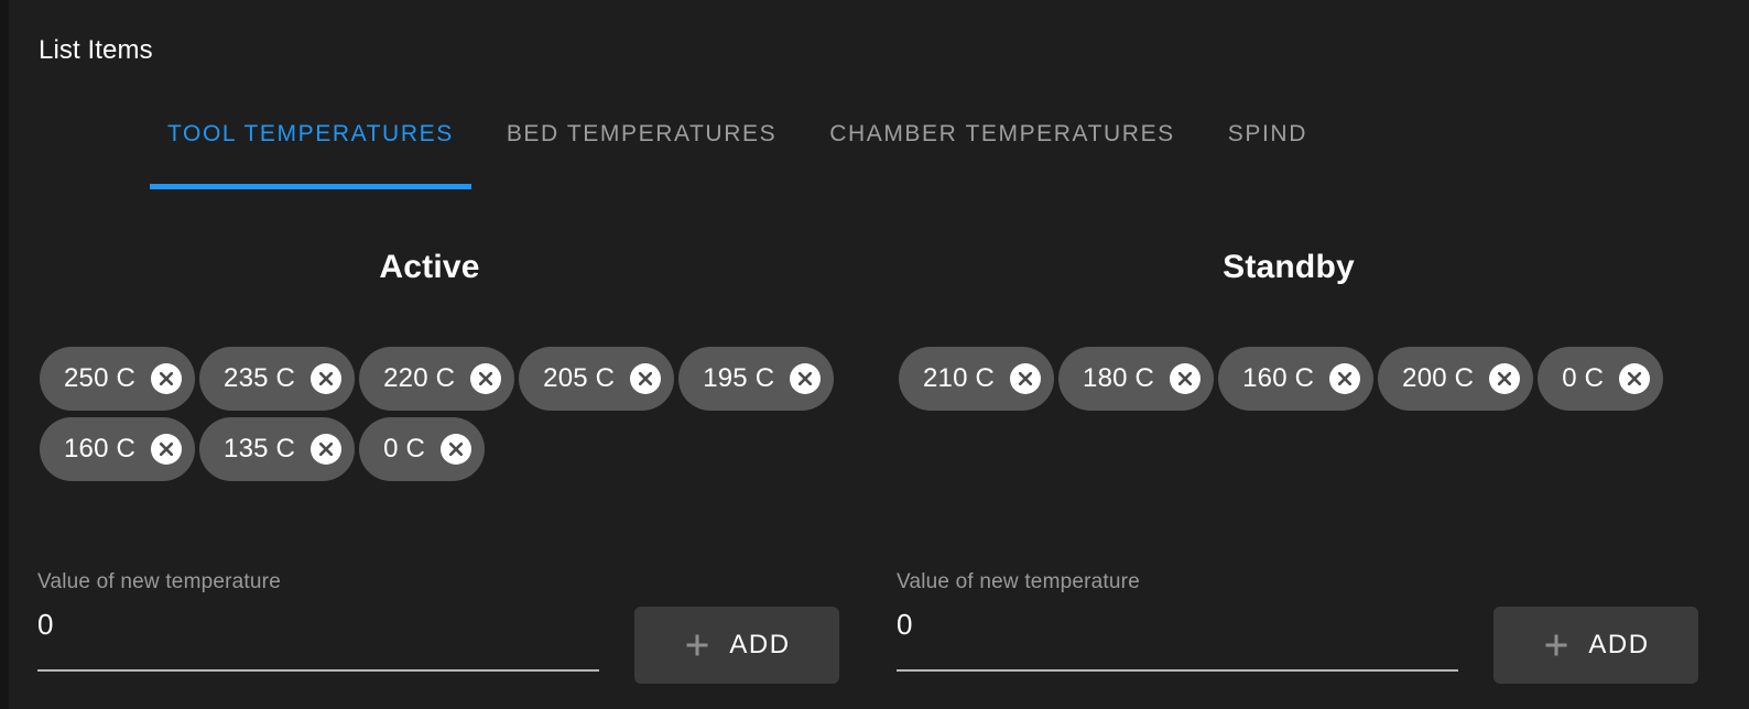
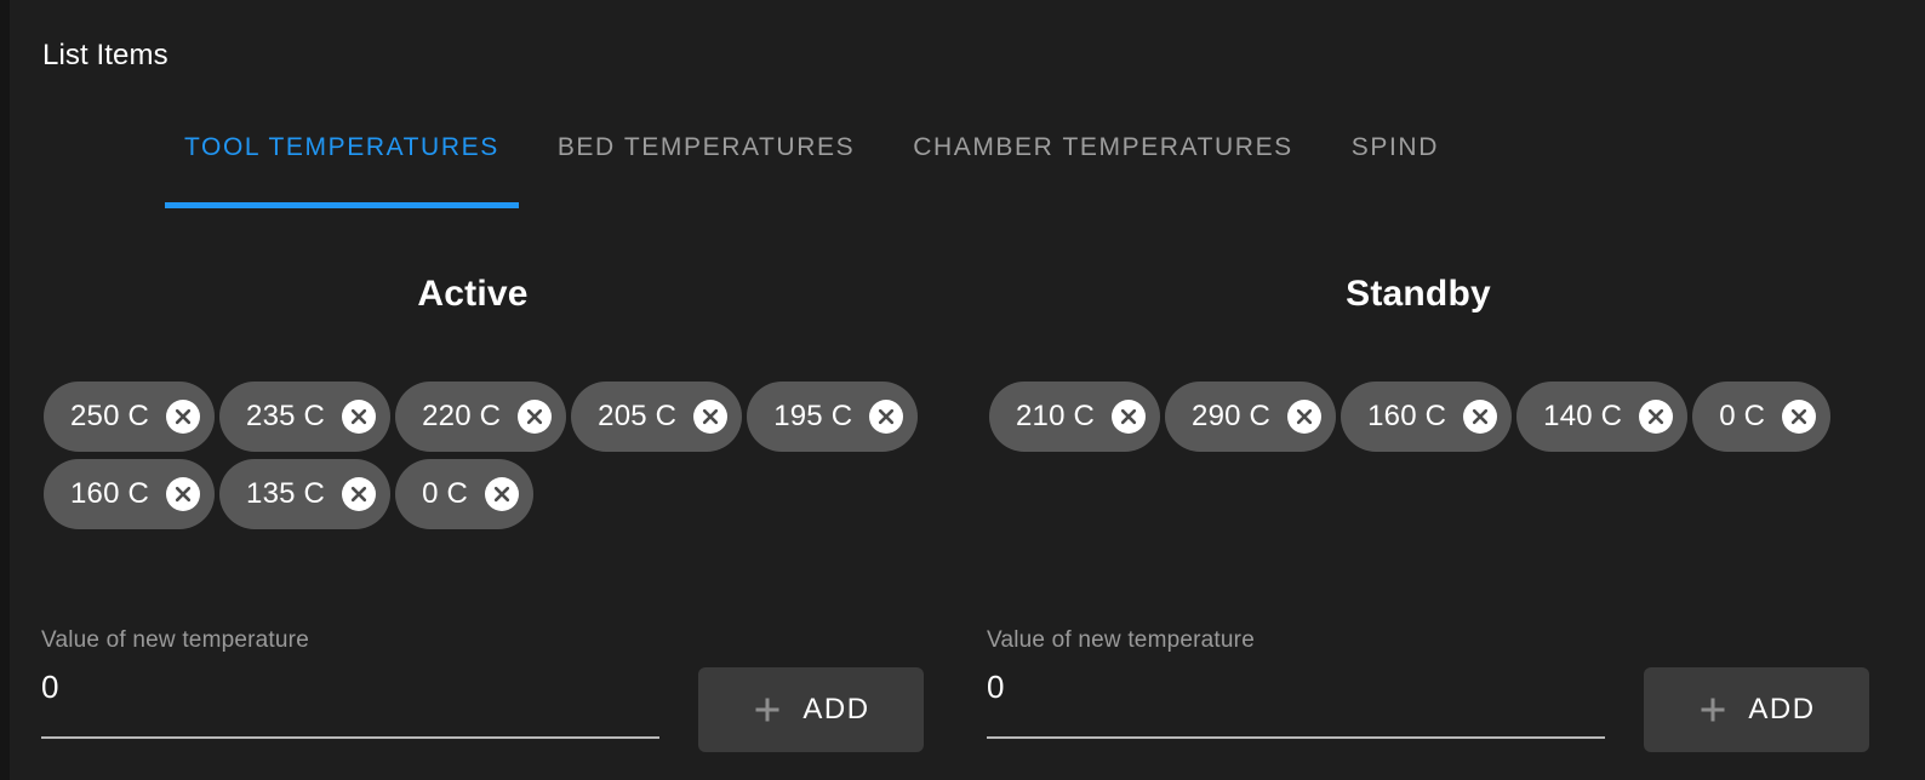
  List Items
  TOOL TEMPERATURES
  BED TEMPERATURES
  CHAMBER TEMPERATURES
  SPIND
  Active
  250 C
  235 C
  220 C
  205 C
  195 C
  160 C
  135 C
  0 C
  Value of new temperature
  0
  ADD
  Standby
  210 C
- 180 C
+ 290 C
  160 C
- 200 C
+ 140 C
  0 C
  Value of new temperature
  0
  ADD
